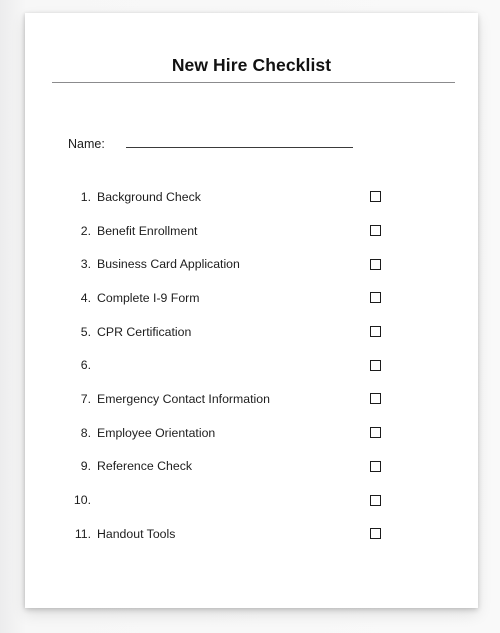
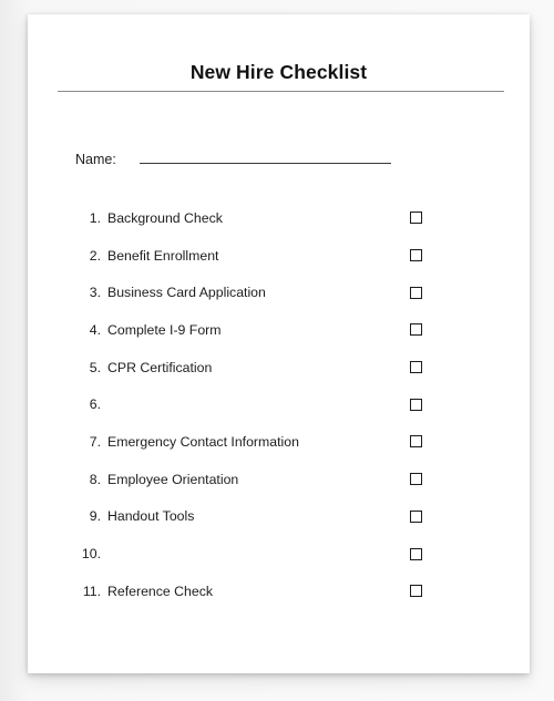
  New Hire Checklist
  Name:
  1.
  Background Check
  2.
  Benefit Enrollment
  3.
  Business Card Application
  4.
  Complete I-9 Form
  5.
  CPR Certification
  6.
  7.
  Emergency Contact Information
  8.
  Employee Orientation
  9.
- Reference Check
+ Handout Tools
  10.
  11.
- Handout Tools
+ Reference Check
